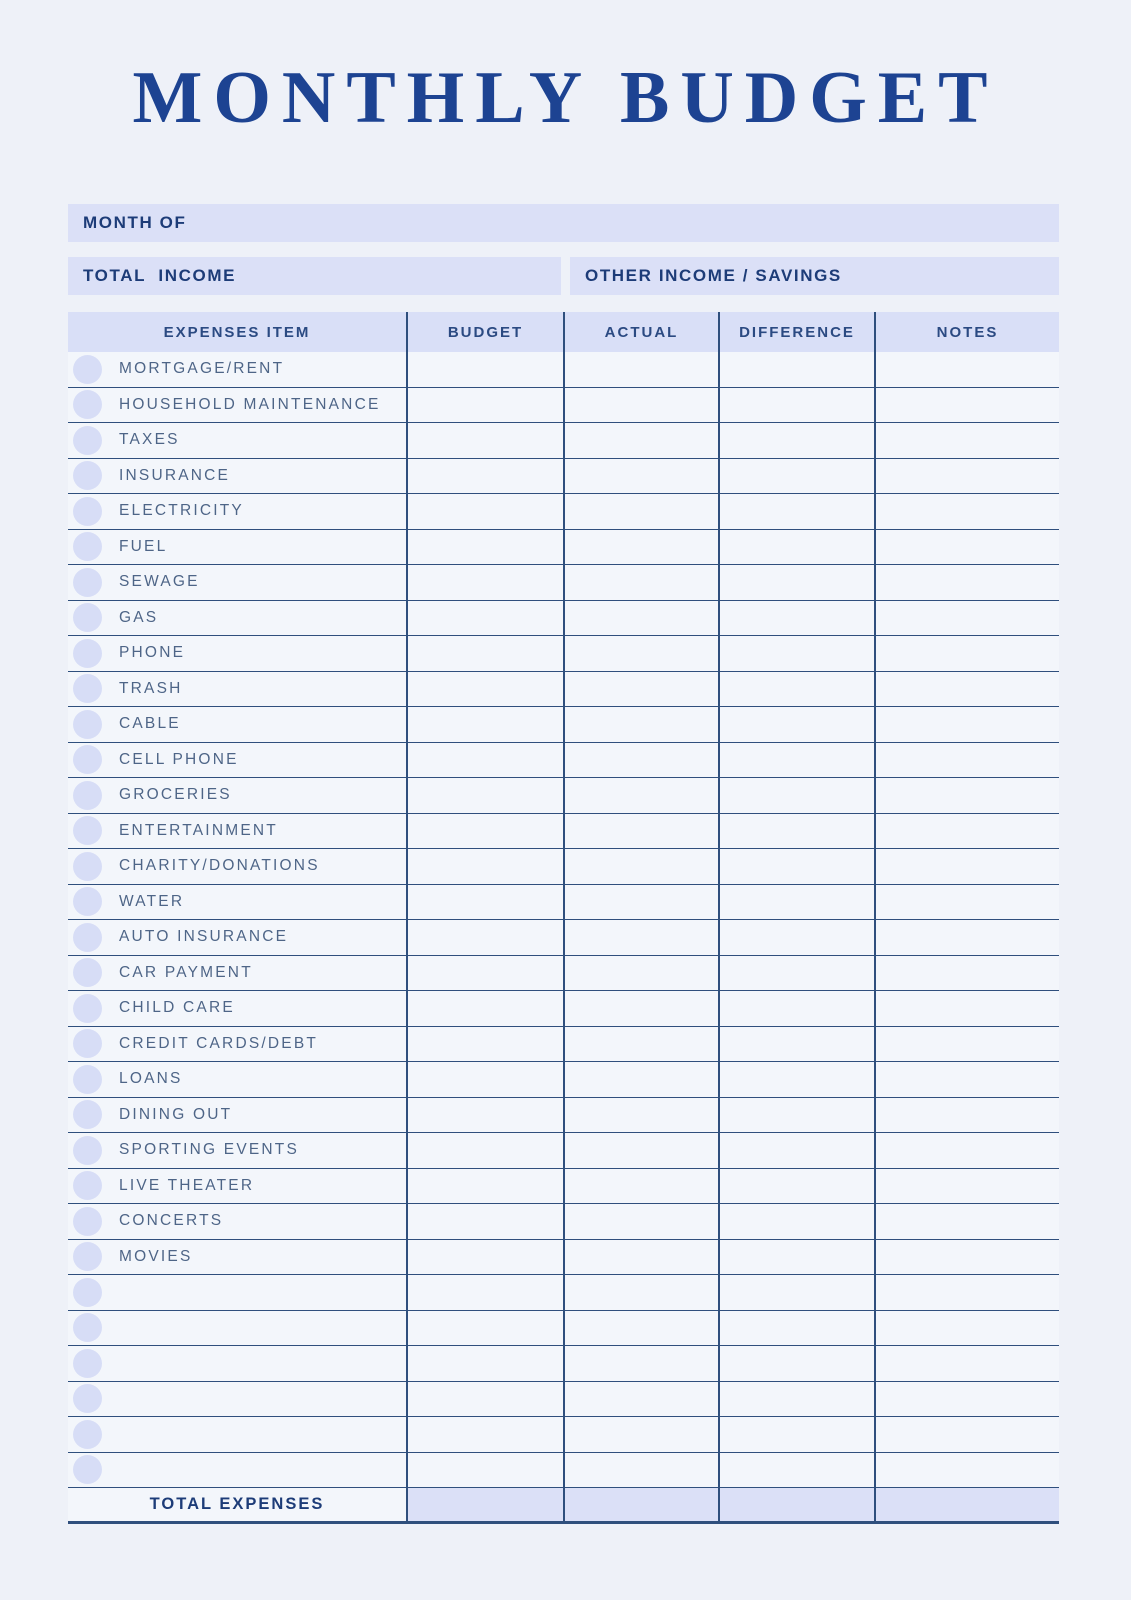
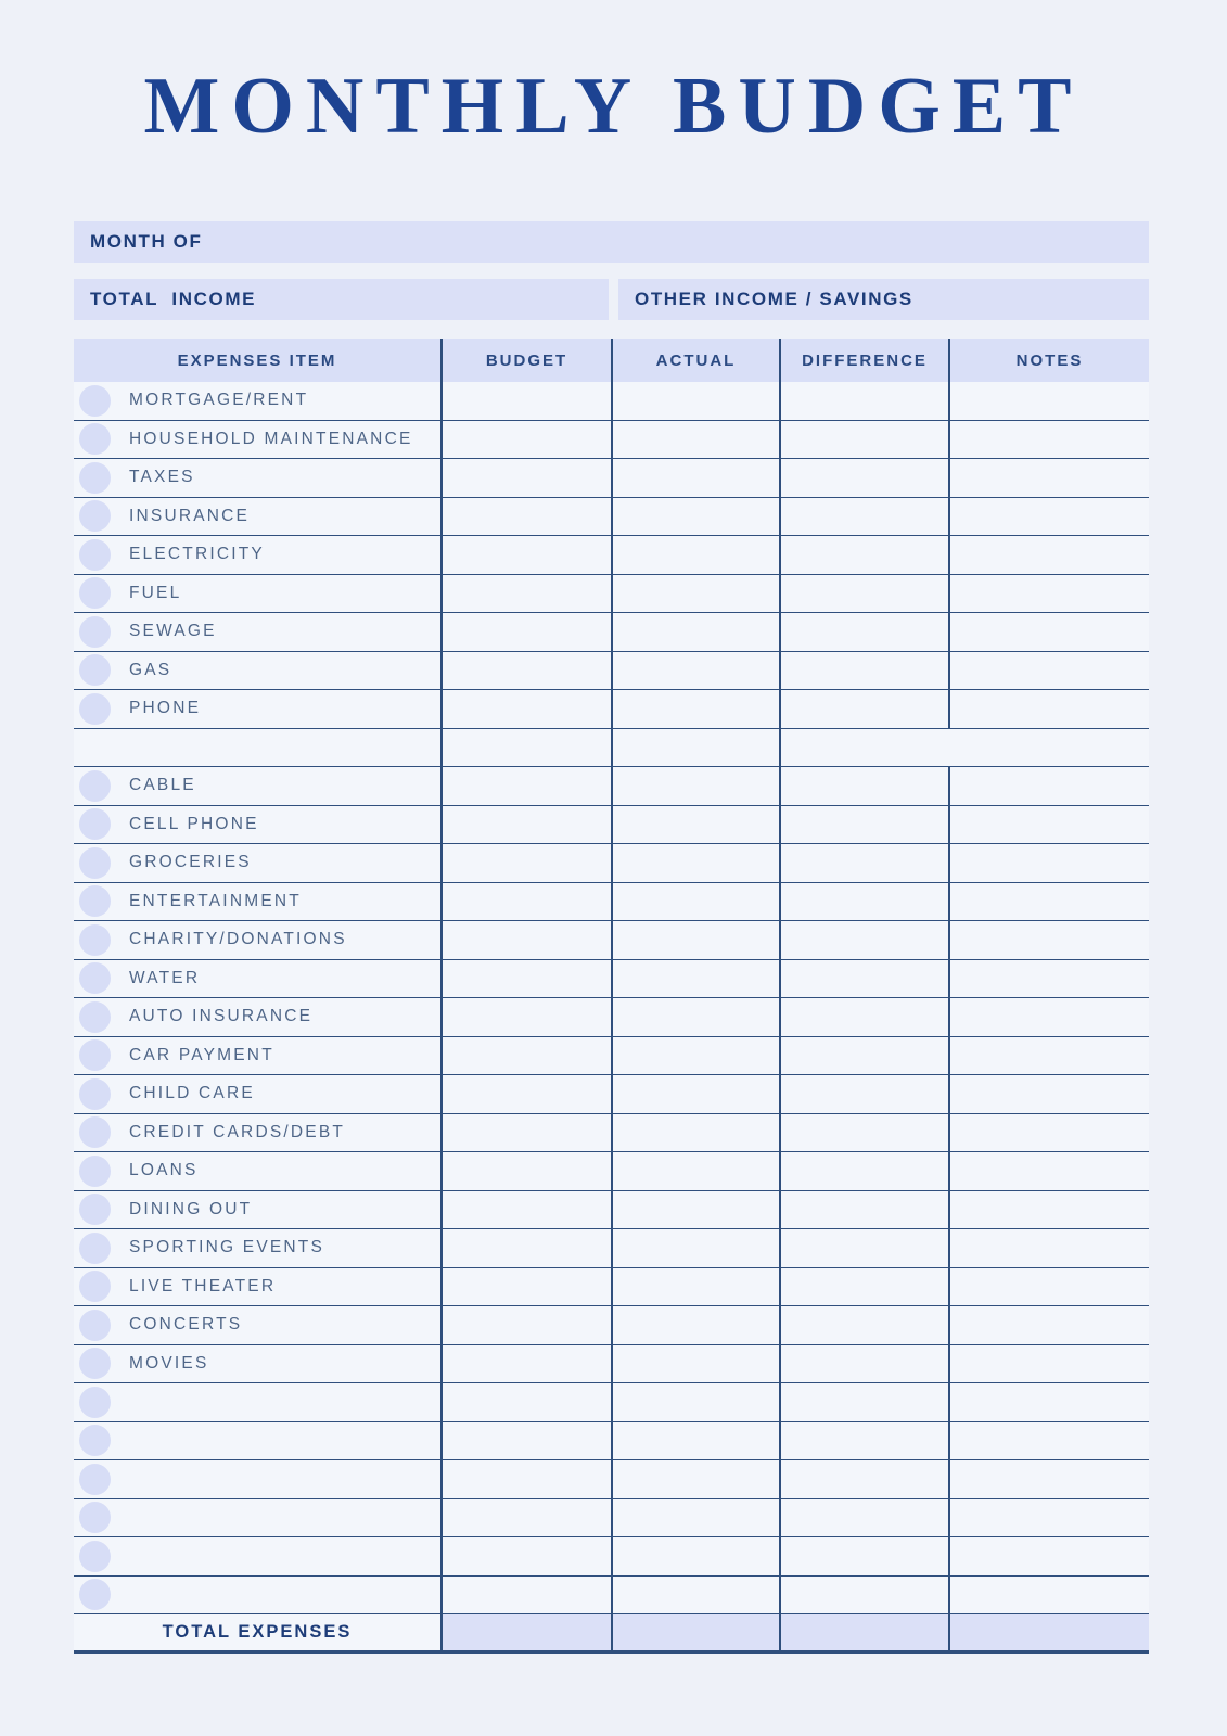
  MONTHLY BUDGET
  MONTH OF
  TOTAL INCOME
  OTHER INCOME / SAVINGS
  EXPENSES ITEM
  BUDGET
  ACTUAL
  DIFFERENCE
  NOTES
  MORTGAGE/RENT
  HOUSEHOLD MAINTENANCE
  TAXES
  INSURANCE
  ELECTRICITY
  FUEL
  SEWAGE
  GAS
  PHONE
- TRASH
  CABLE
  CELL PHONE
  GROCERIES
  ENTERTAINMENT
  CHARITY/DONATIONS
  WATER
  AUTO INSURANCE
  CAR PAYMENT
  CHILD CARE
  CREDIT CARDS/DEBT
  LOANS
  DINING OUT
  SPORTING EVENTS
  LIVE THEATER
  CONCERTS
  MOVIES
  TOTAL EXPENSES
